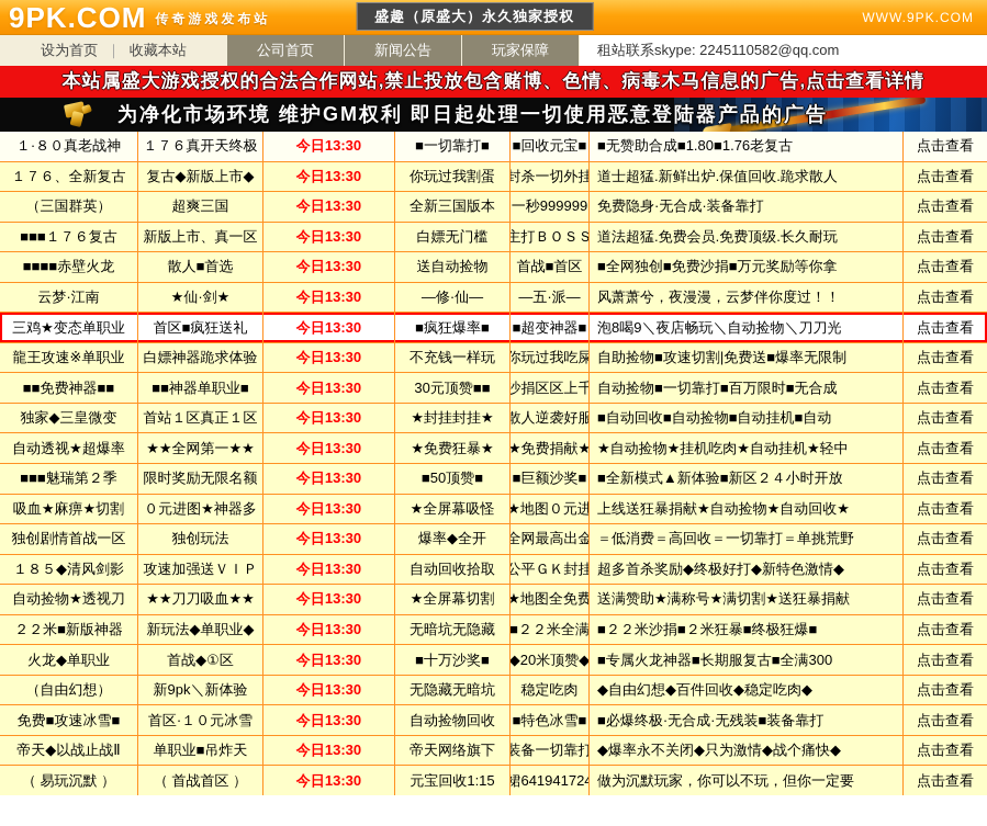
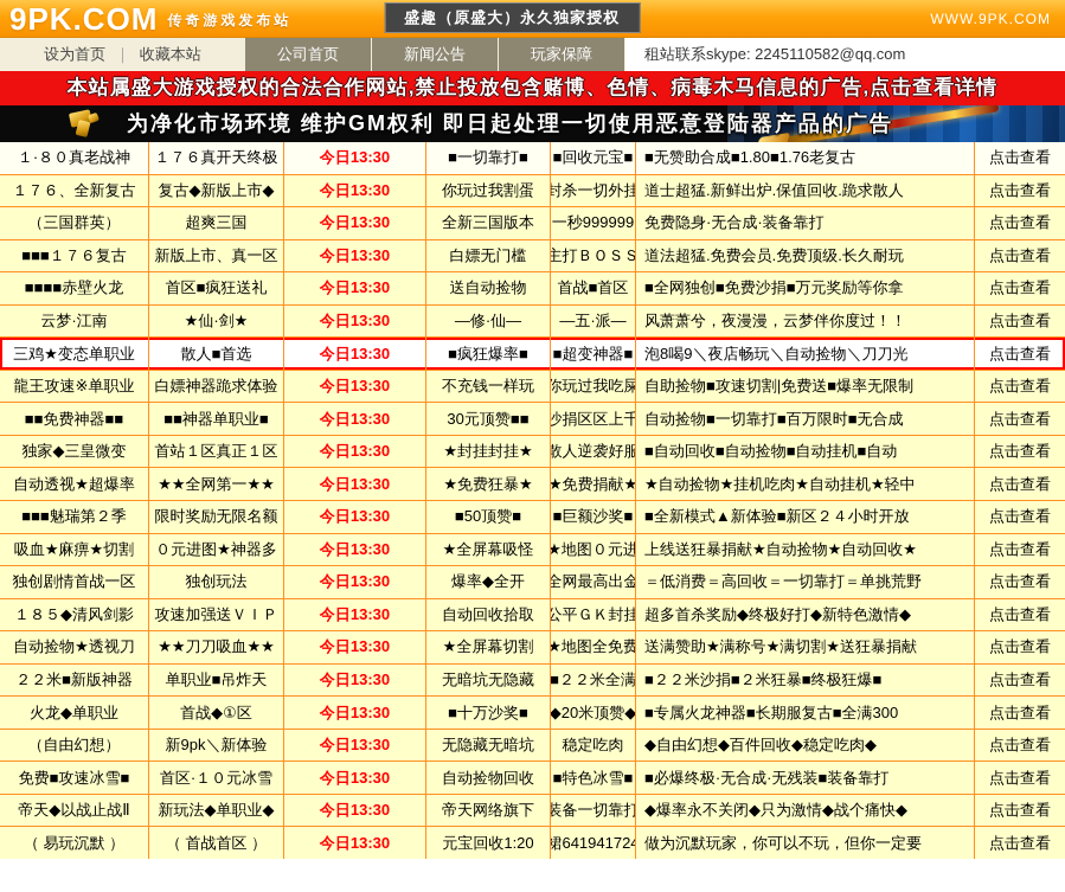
  9PK.COM
  传奇游戏发布站
  盛趣（原盛大）永久独家授权
  WWW.9PK.COM
  设为首页
  ｜
  收藏本站
  公司首页
  新闻公告
  玩家保障
  租站联系skype: 2245110582@qq.com
  本站属盛大游戏授权的合法合作网站,禁止投放包含赌博、色情、病毒木马信息的广告,点击查看详情
  为净化市场环境 维护GM权利 即日起处理一切使用恶意登陆器产品的广告
  １·８０真老战神
  １７６真开天终极
  今日13:30
  ■一切靠打■
  ■回收元宝■
  ■无赞助合成■1.80■1.76老复古
  点击查看
  １７６、全新复古
  复古◆新版上市◆
  今日13:30
  你玩过我割蛋
  封杀一切外挂
  道士超猛.新鲜出炉.保值回收.跪求散人
  点击查看
  （三国群英）
  超爽三国
  今日13:30
  全新三国版本
  一秒999999
  免费隐身·无合成·装备靠打
  点击查看
  ■■■１７６复古
  新版上市、真一区
  今日13:30
  白嫖无门槛
  主打ＢＯＳＳ
  道法超猛.免费会员.免费顶级.长久耐玩
  点击查看
  ■■■■赤壁火龙
- 散人■首选
+ 首区■疯狂送礼
  今日13:30
  送自动捡物
  首战■首区
  ■全网独创■免费沙捐■万元奖励等你拿
  点击查看
  云梦·江南
  ★仙·剑★
  今日13:30
  —修·仙—
  —五·派—
  风萧萧兮，夜漫漫，云梦伴你度过！！
  点击查看
  三鸡★变态单职业
- 首区■疯狂送礼
+ 散人■首选
  今日13:30
  ■疯狂爆率■
  ■超变神器■
  泡8喝9＼夜店畅玩＼自动捡物＼刀刀光
  点击查看
  龍王攻速※单职业
  白嫖神器跪求体验
  今日13:30
  不充钱一样玩
  你玩过我吃屎
  自助捡物■攻速切割|免费送■爆率无限制
  点击查看
  ■■免费神器■■
  ■■神器单职业■
  今日13:30
  30元顶赞■■
  沙捐区区上千
  自动捡物■一切靠打■百万限时■无合成
  点击查看
  独家◆三皇微变
  首站１区真正１区
  今日13:30
  ★封挂封挂★
  散人逆袭好服
  ■自动回收■自动捡物■自动挂机■自动
  点击查看
  自动透视★超爆率
  ★★全网第一★★
  今日13:30
  ★免费狂暴★
  ★免费捐献★
  ★自动捡物★挂机吃肉★自动挂机★轻中
  点击查看
  ■■■魅瑞第２季
  限时奖励无限名额
  今日13:30
  ■50顶赞■
  ■巨额沙奖■
  ■全新模式▲新体验■新区２４小时开放
  点击查看
  吸血★麻痹★切割
  ０元进图★神器多
  今日13:30
  ★全屏幕吸怪
  ★地图０元进
  上线送狂暴捐献★自动捡物★自动回收★
  点击查看
  独创剧情首战一区
  独创玩法
  今日13:30
  爆率◆全开
  全网最高出金
  ＝低消费＝高回收＝一切靠打＝单挑荒野
  点击查看
  １８５◆清风剑影
  攻速加强送ＶＩＰ
  今日13:30
  自动回收拾取
  公平ＧＫ封挂
  超多首杀奖励◆终极好打◆新特色激情◆
  点击查看
  自动捡物★透视刀
  ★★刀刀吸血★★
  今日13:30
  ★全屏幕切割
  ★地图全免费
  送满赞助★满称号★满切割★送狂暴捐献
  点击查看
  ２２米■新版神器
- 新玩法◆单职业◆
+ 单职业■吊炸天
  今日13:30
  无暗坑无隐藏
  ■２２米全满
  ■２２米沙捐■２米狂暴■终极狂爆■
  点击查看
  火龙◆单职业
  首战◆①区
  今日13:30
  ■十万沙奖■
  ◆20米顶赞◆
  ■专属火龙神器■长期服复古■全满300
  点击查看
  （自由幻想）
  新9pk＼新体验
  今日13:30
  无隐藏无暗坑
  稳定吃肉
  ◆自由幻想◆百件回收◆稳定吃肉◆
  点击查看
  免费■攻速冰雪■
  首区·１０元冰雪
  今日13:30
  自动捡物回收
  ■特色冰雪■
  ■必爆终极·无合成·无残装■装备靠打
  点击查看
  帝天◆以战止战Ⅱ
- 单职业■吊炸天
+ 新玩法◆单职业◆
  今日13:30
  帝天网络旗下
  装备一切靠打
  ◆爆率永不关闭◆只为激情◆战个痛快◆
  点击查看
  （ 易玩沉默 ）
  （ 首战首区 ）
  今日13:30
- 元宝回收1:15
+ 元宝回收1:20
  裙641941724
  做为沉默玩家，你可以不玩，但你一定要
  点击查看
